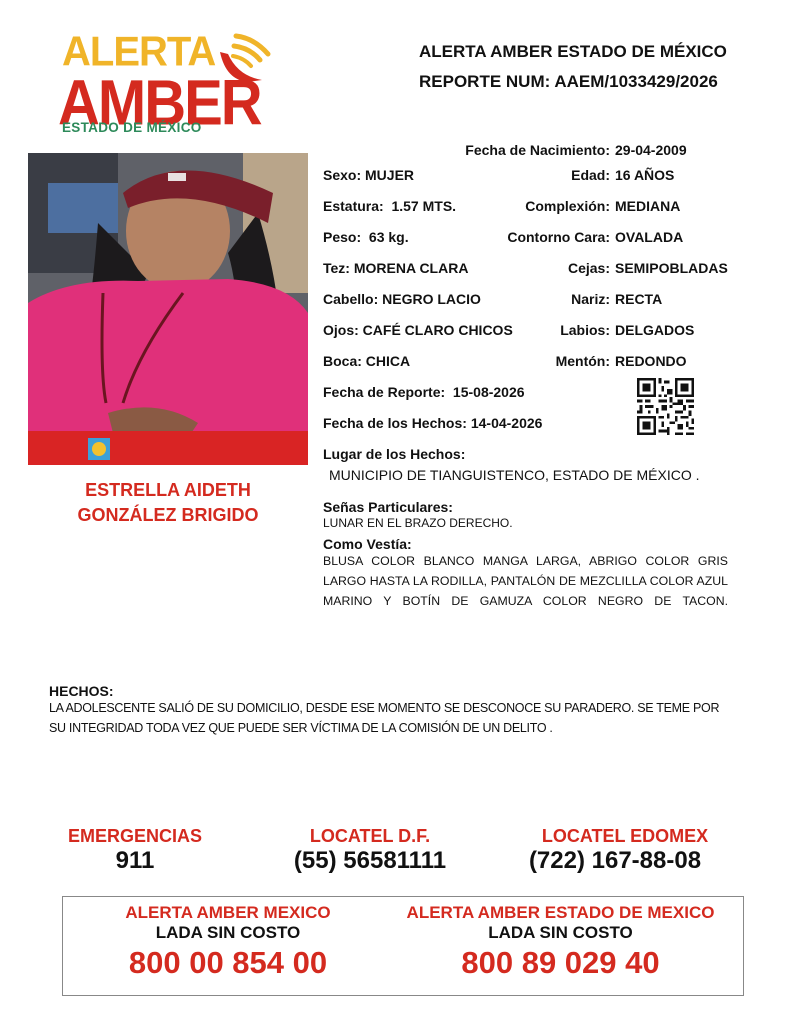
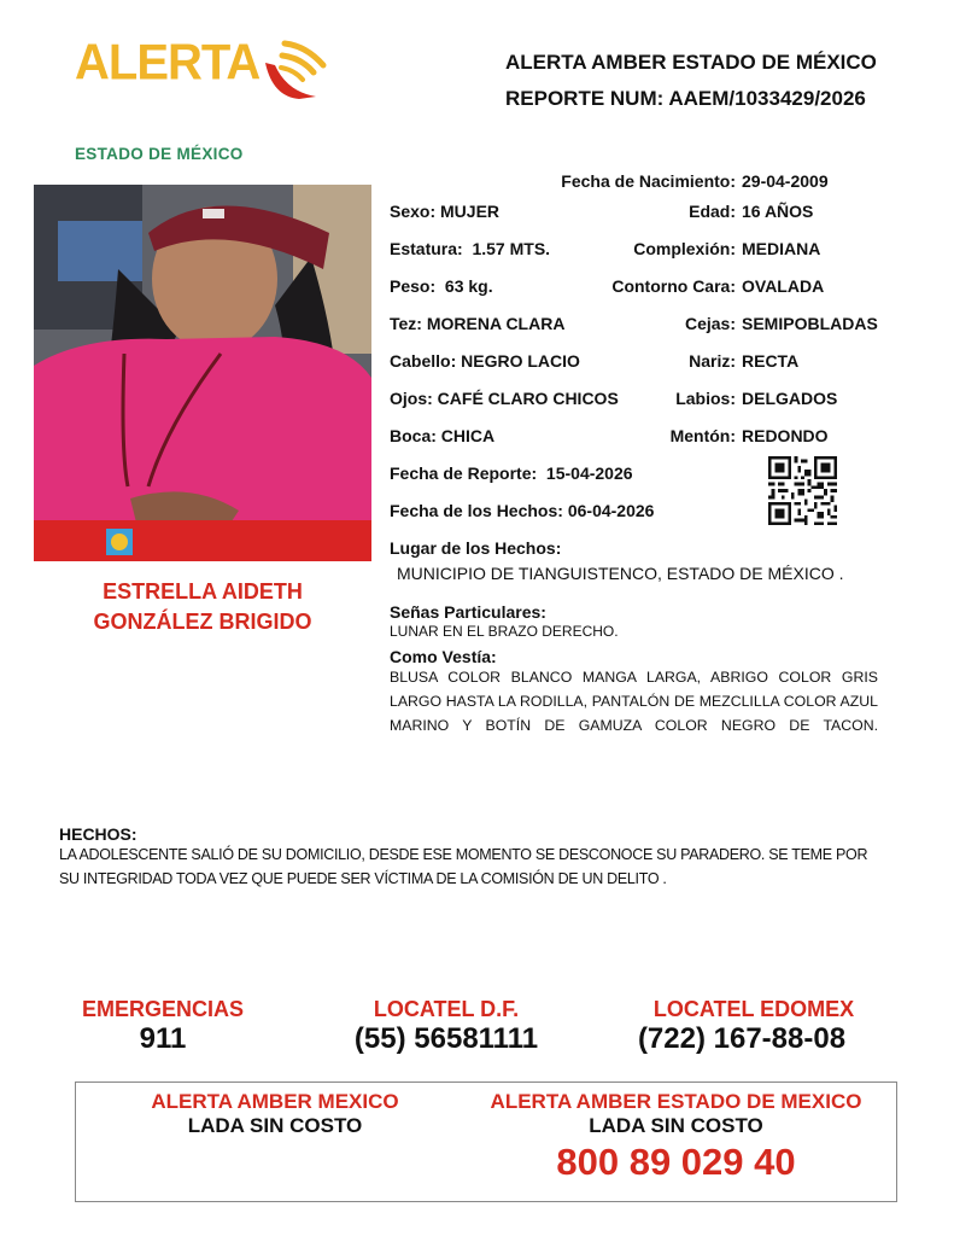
  ALERTA
- AMBER
  ESTADO DE MÉXICO
  ALERTA AMBER ESTADO DE MÉXICO
  REPORTE NUM: AAEM/1033429/2026
  ESTRELLA AIDETH
  GONZÁLEZ BRIGIDO
  Fecha de Nacimiento:
  29-04-2009
  Sexo: MUJER
  Edad:
  16 AÑOS
  Estatura: 1.57 MTS.
  Complexión:
  MEDIANA
  Peso: 63 kg.
  Contorno Cara:
  OVALADA
  Tez: MORENA CLARA
  Cejas:
  SEMIPOBLADAS
  Cabello: NEGRO LACIO
  Nariz:
  RECTA
  Ojos: CAFÉ CLARO CHICOS
  Labios:
  DELGADOS
  Boca: CHICA
  Mentón:
  REDONDO
- Fecha de Reporte: 15-08-2026
+ Fecha de Reporte: 15-04-2026
- Fecha de los Hechos: 14-04-2026
+ Fecha de los Hechos: 06-04-2026
  Lugar de los Hechos:
  MUNICIPIO DE TIANGUISTENCO, ESTADO DE MÉXICO .
  Señas Particulares:
  LUNAR EN EL BRAZO DERECHO.
  Como Vestía:
  BLUSA COLOR BLANCO MANGA LARGA, ABRIGO COLOR GRIS
  LARGO HASTA LA RODILLA, PANTALÓN DE MEZCLILLA COLOR AZUL
  MARINO Y BOTÍN DE GAMUZA COLOR NEGRO DE TACON.
  HECHOS:
  LA ADOLESCENTE SALIÓ DE SU DOMICILIO, DESDE ESE MOMENTO SE DESCONOCE SU PARADERO. SE TEME POR
  SU INTEGRIDAD TODA VEZ QUE PUEDE SER VÍCTIMA DE LA COMISIÓN DE UN DELITO .
  EMERGENCIAS
  911
  LOCATEL D.F.
  (55) 56581111
  LOCATEL EDOMEX
  (722) 167-88-08
  ALERTA AMBER MEXICO
  LADA SIN COSTO
- 800 00 854 00
  ALERTA AMBER ESTADO DE MEXICO
  LADA SIN COSTO
  800 89 029 40
